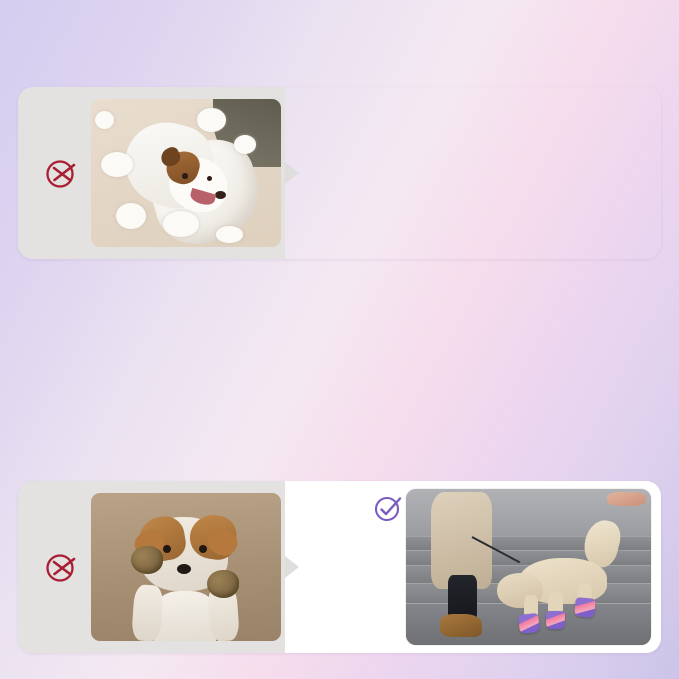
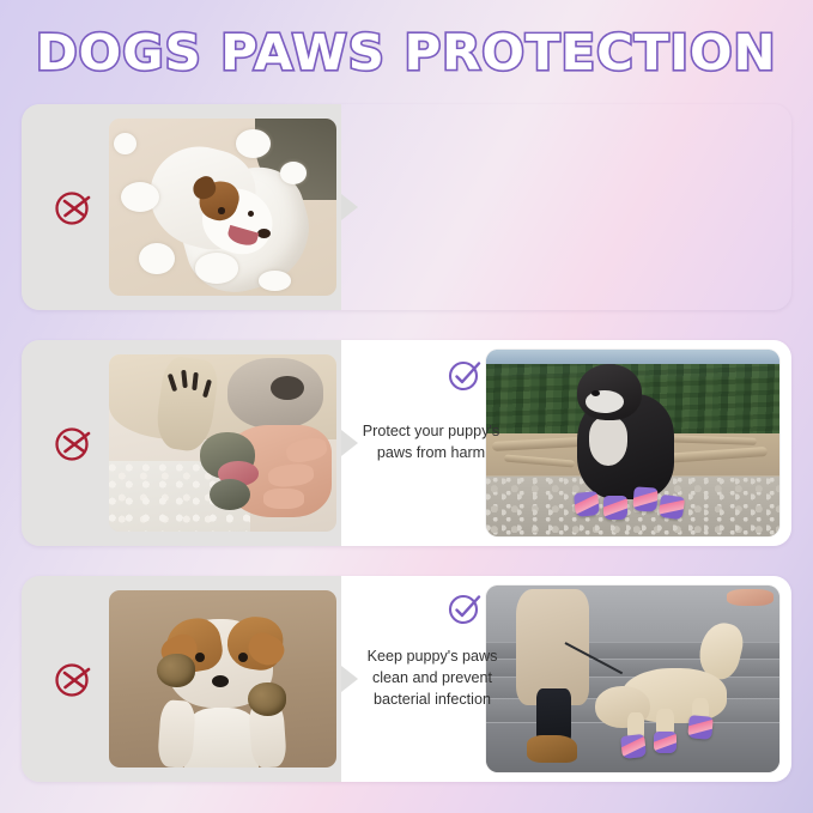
+ DOGS PAWS PROTECTION
+ Protect your puppy's paws from harm
+ Keep puppy's paws clean and prevent bacterial infection
